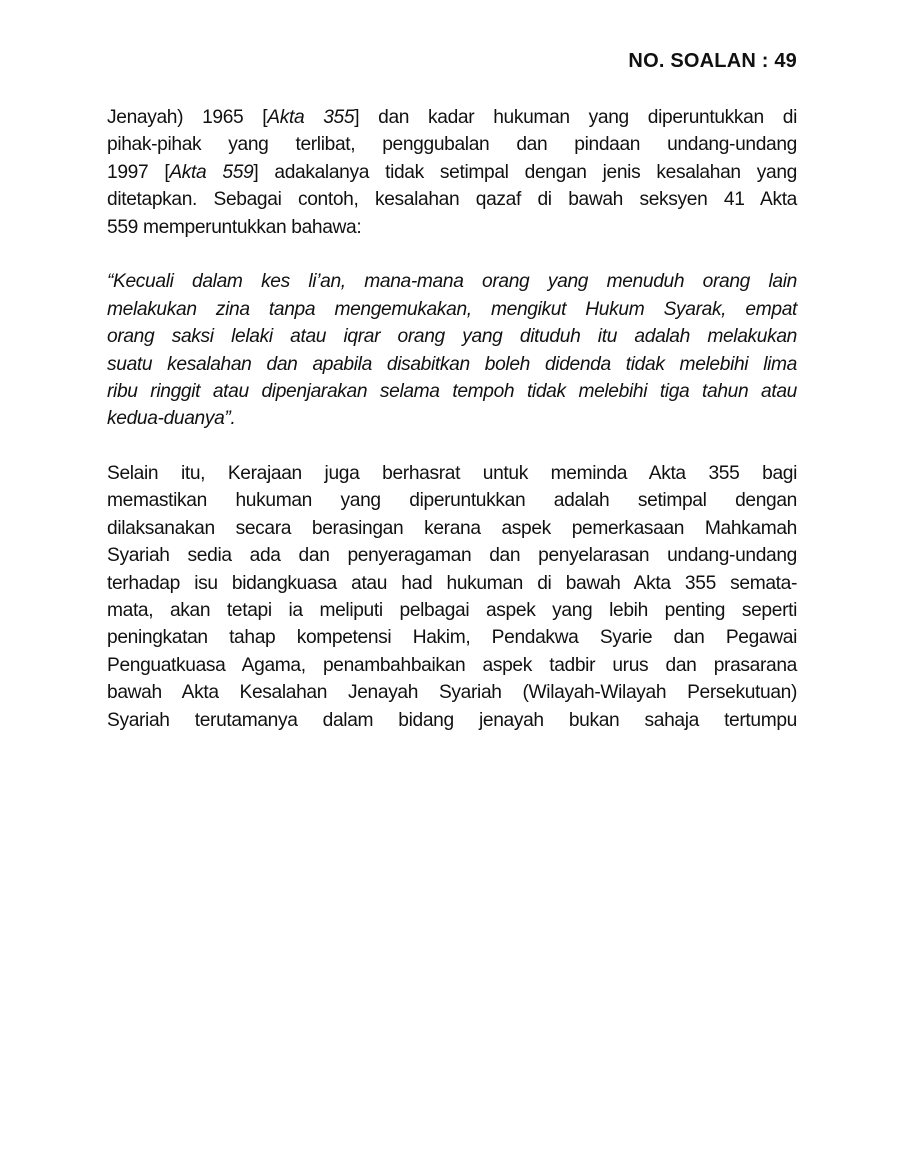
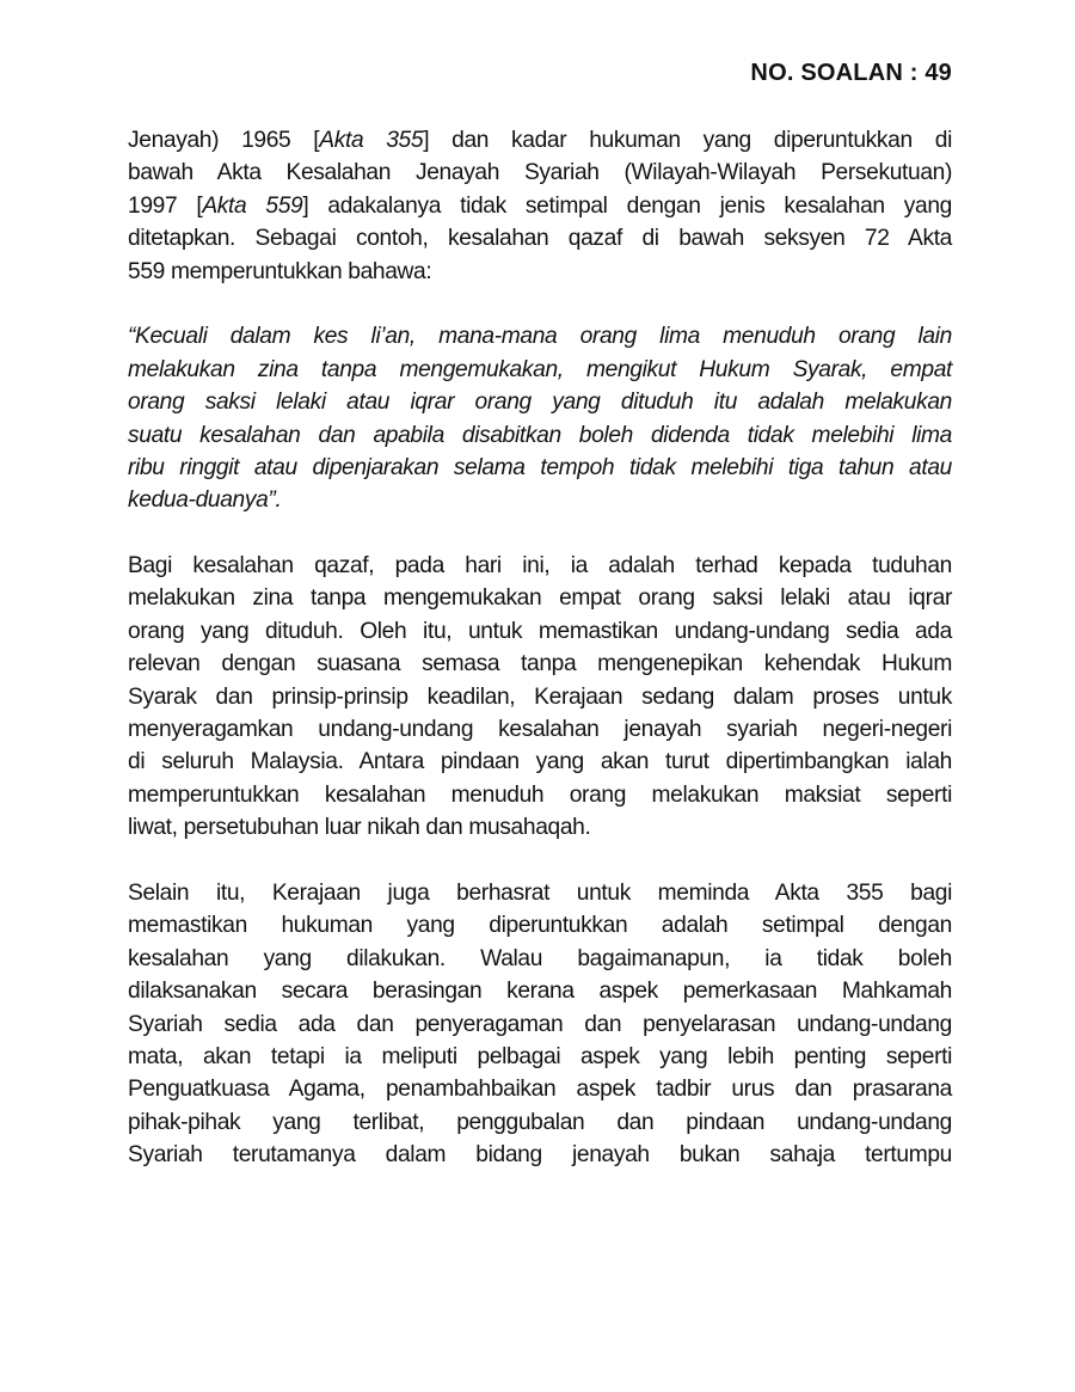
  NO. SOALAN : 49
  Jenayah) 1965 [Akta 355] dan kadar hukuman yang diperuntukkan di
- pihak-pihak yang terlibat, penggubalan dan pindaan undang-undang
+ bawah Akta Kesalahan Jenayah Syariah (Wilayah-Wilayah Persekutuan)
  1997 [Akta 559] adakalanya tidak setimpal dengan jenis kesalahan yang
- ditetapkan. Sebagai contoh, kesalahan qazaf di bawah seksyen 41 Akta
+ ditetapkan. Sebagai contoh, kesalahan qazaf di bawah seksyen 72 Akta
  559 memperuntukkan bahawa:
- “Kecuali dalam kes li’an, mana-mana orang yang menuduh orang lain
+ “Kecuali dalam kes li’an, mana-mana orang lima menuduh orang lain
  melakukan zina tanpa mengemukakan, mengikut Hukum Syarak, empat
  orang saksi lelaki atau iqrar orang yang dituduh itu adalah melakukan
  suatu kesalahan dan apabila disabitkan boleh didenda tidak melebihi lima
  ribu ringgit atau dipenjarakan selama tempoh tidak melebihi tiga tahun atau
  kedua-duanya”.
+ Bagi kesalahan qazaf, pada hari ini, ia adalah terhad kepada tuduhan
+ melakukan zina tanpa mengemukakan empat orang saksi lelaki atau iqrar
+ orang yang dituduh. Oleh itu, untuk memastikan undang-undang sedia ada
+ relevan dengan suasana semasa tanpa mengenepikan kehendak Hukum
+ Syarak dan prinsip-prinsip keadilan, Kerajaan sedang dalam proses untuk
+ menyeragamkan undang-undang kesalahan jenayah syariah negeri-negeri
+ di seluruh Malaysia. Antara pindaan yang akan turut dipertimbangkan ialah
+ memperuntukkan kesalahan menuduh orang melakukan maksiat seperti
+ liwat, persetubuhan luar nikah dan musahaqah.
  Selain itu, Kerajaan juga berhasrat untuk meminda Akta 355 bagi
  memastikan hukuman yang diperuntukkan adalah setimpal dengan
+ kesalahan yang dilakukan. Walau bagaimanapun, ia tidak boleh
  dilaksanakan secara berasingan kerana aspek pemerkasaan Mahkamah
  Syariah sedia ada dan penyeragaman dan penyelarasan undang-undang
- terhadap isu bidangkuasa atau had hukuman di bawah Akta 355 semata-
  mata, akan tetapi ia meliputi pelbagai aspek yang lebih penting seperti
- peningkatan tahap kompetensi Hakim, Pendakwa Syarie dan Pegawai
  Penguatkuasa Agama, penambahbaikan aspek tadbir urus dan prasarana
- bawah Akta Kesalahan Jenayah Syariah (Wilayah-Wilayah Persekutuan)
+ pihak-pihak yang terlibat, penggubalan dan pindaan undang-undang
  Syariah terutamanya dalam bidang jenayah bukan sahaja tertumpu
